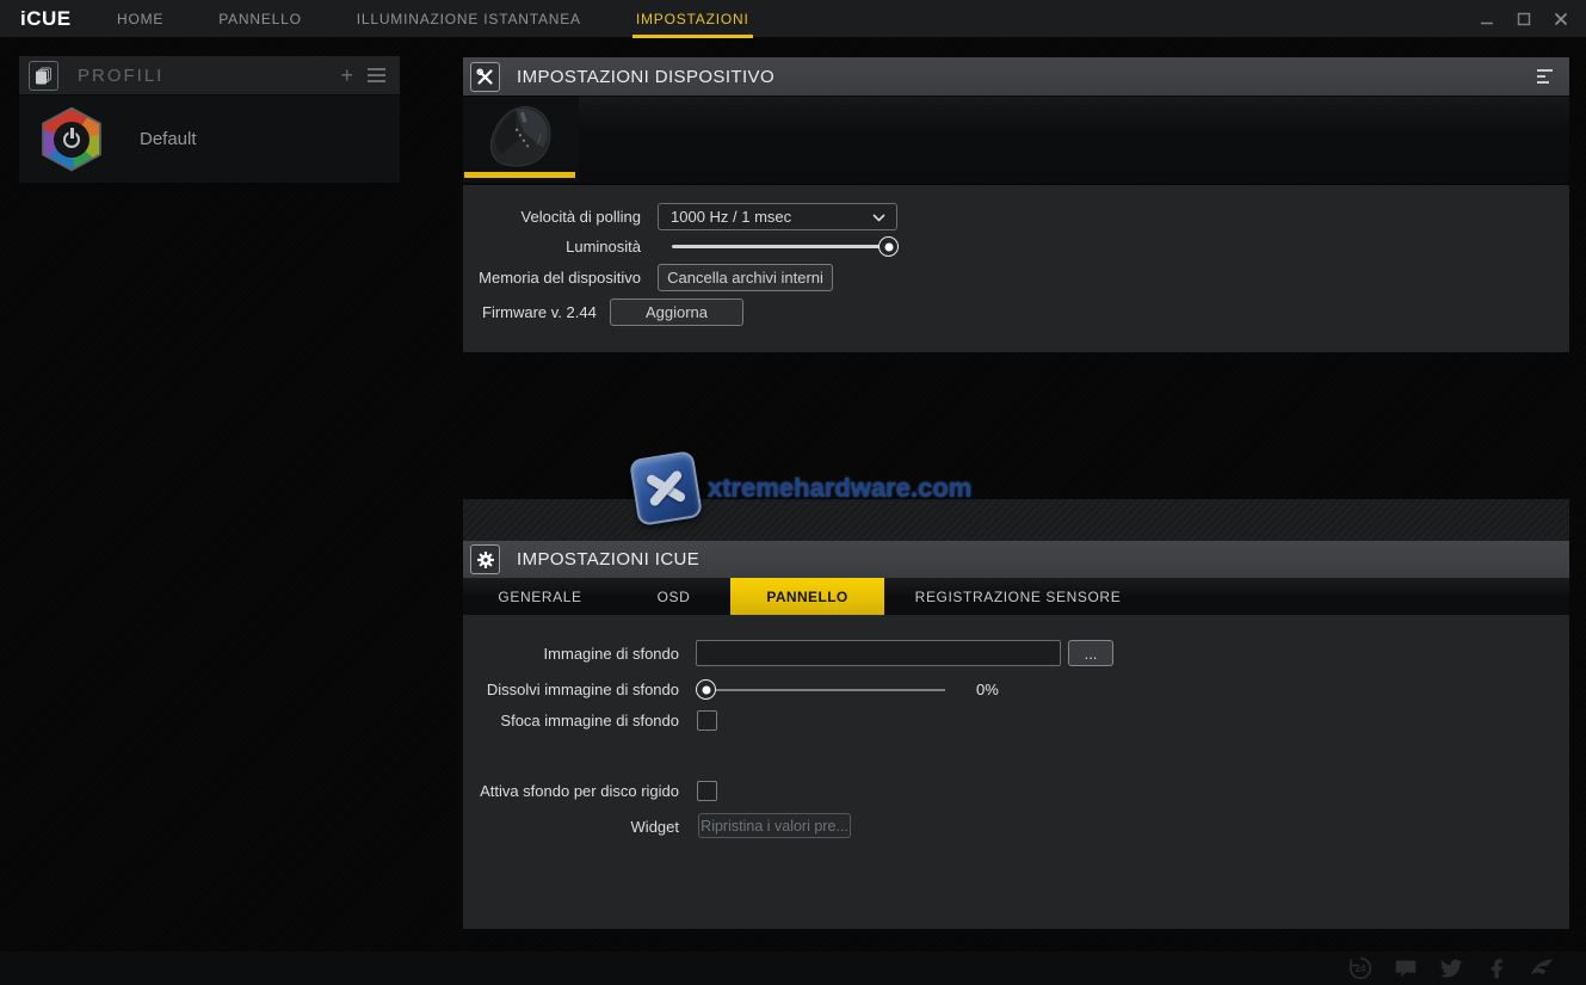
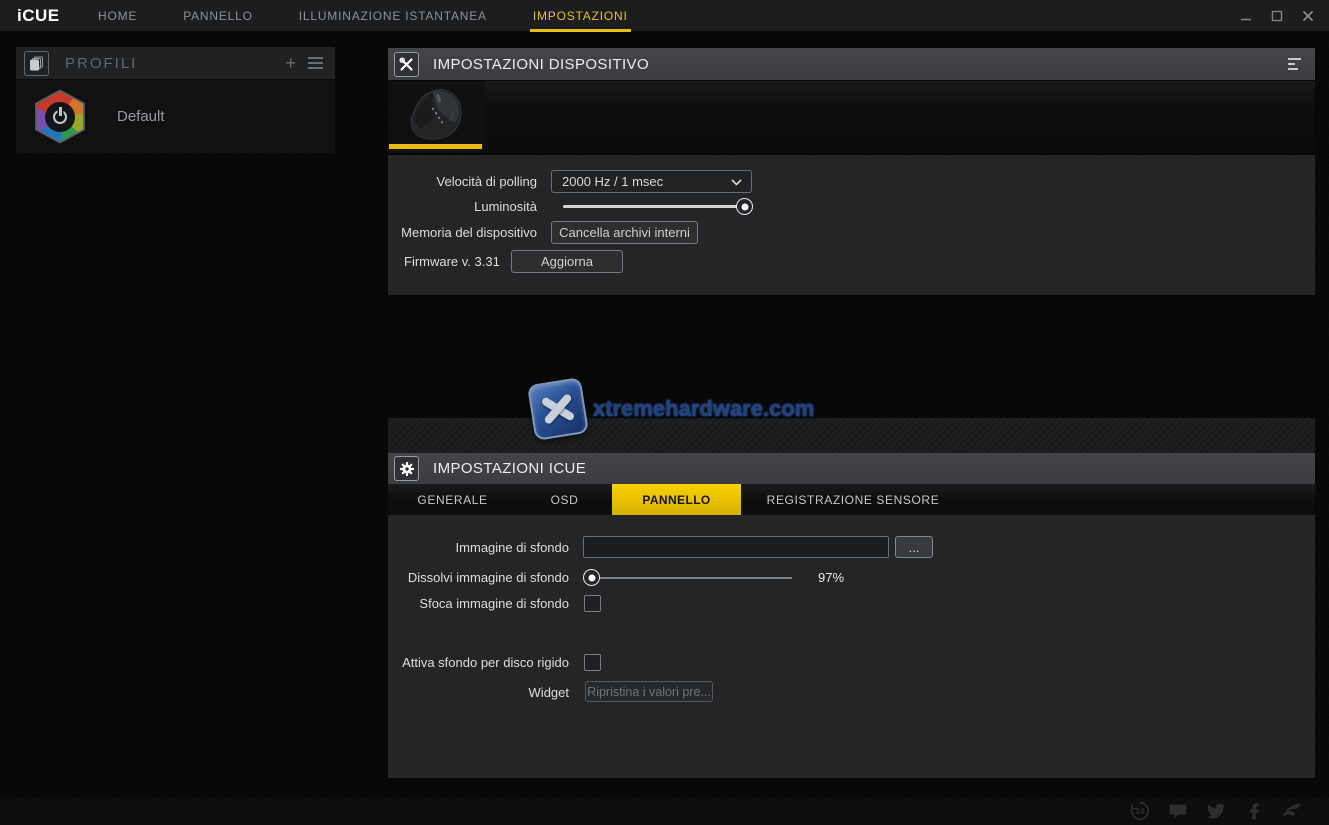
  iCUE
  HOME
  PANNELLO
  ILLUMINAZIONE ISTANTANEA
  IMPOSTAZIONI
  PROFILI
  +
  Default
  IMPOSTAZIONI DISPOSITIVO
  Velocità di polling
- 1000 Hz / 1 msec
+ 2000 Hz / 1 msec
  Luminosità
  Memoria del dispositivo
  Cancella archivi interni
- Firmware v. 2.44
+ Firmware v. 3.31
  Aggiorna
  xtremehardware.com
  IMPOSTAZIONI ICUE
  GENERALE
  OSD
  PANNELLO
  REGISTRAZIONE SENSORE
  Immagine di sfondo
  ...
  Dissolvi immagine di sfondo
- 0%
+ 97%
  Sfoca immagine di sfondo
  Attiva sfondo per disco rigido
  Widget
  Ripristina i valori pre...
  24
